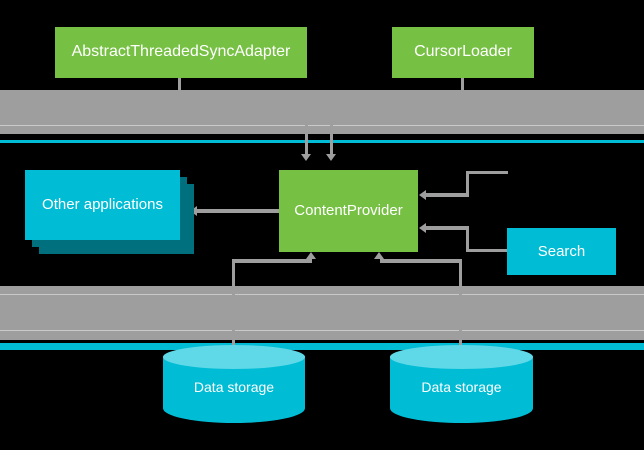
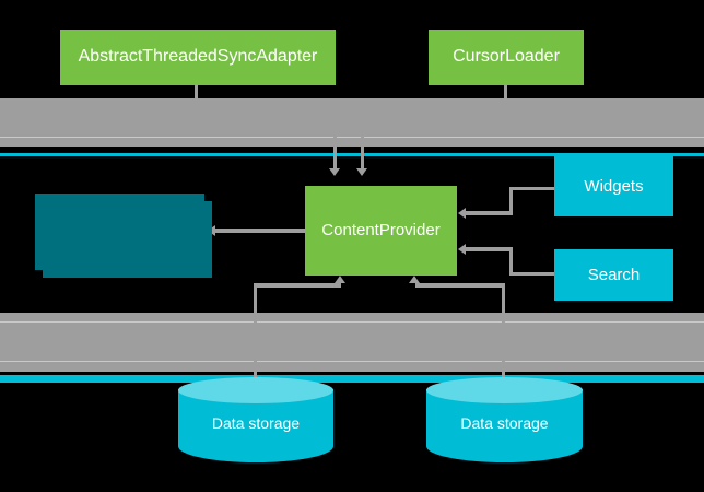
  AbstractThreadedSyncAdapter
  CursorLoader
- Other applications
  ContentProvider
+ Widgets
  Search
  Data storage
  Data storage
